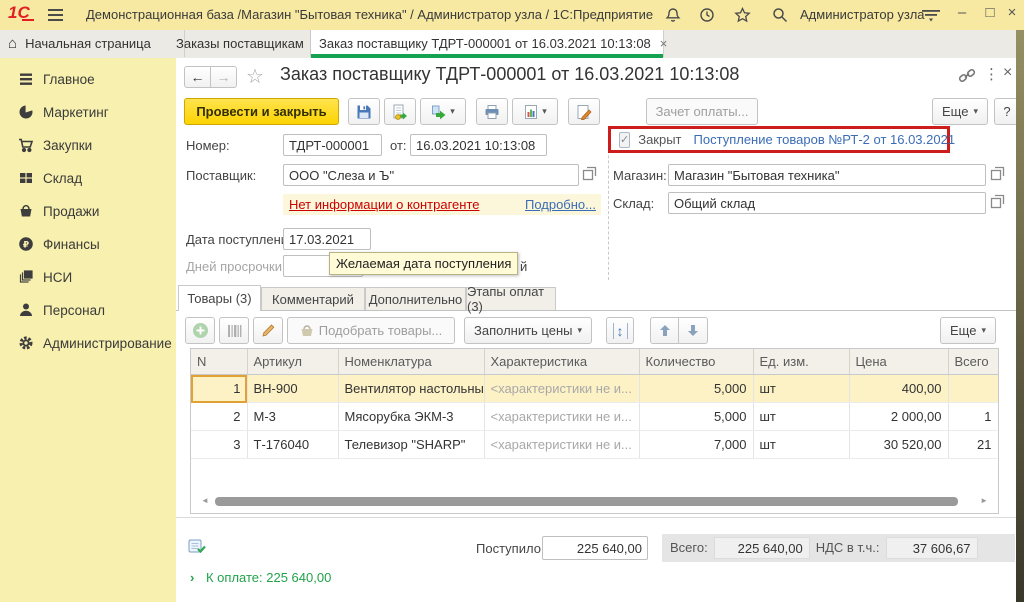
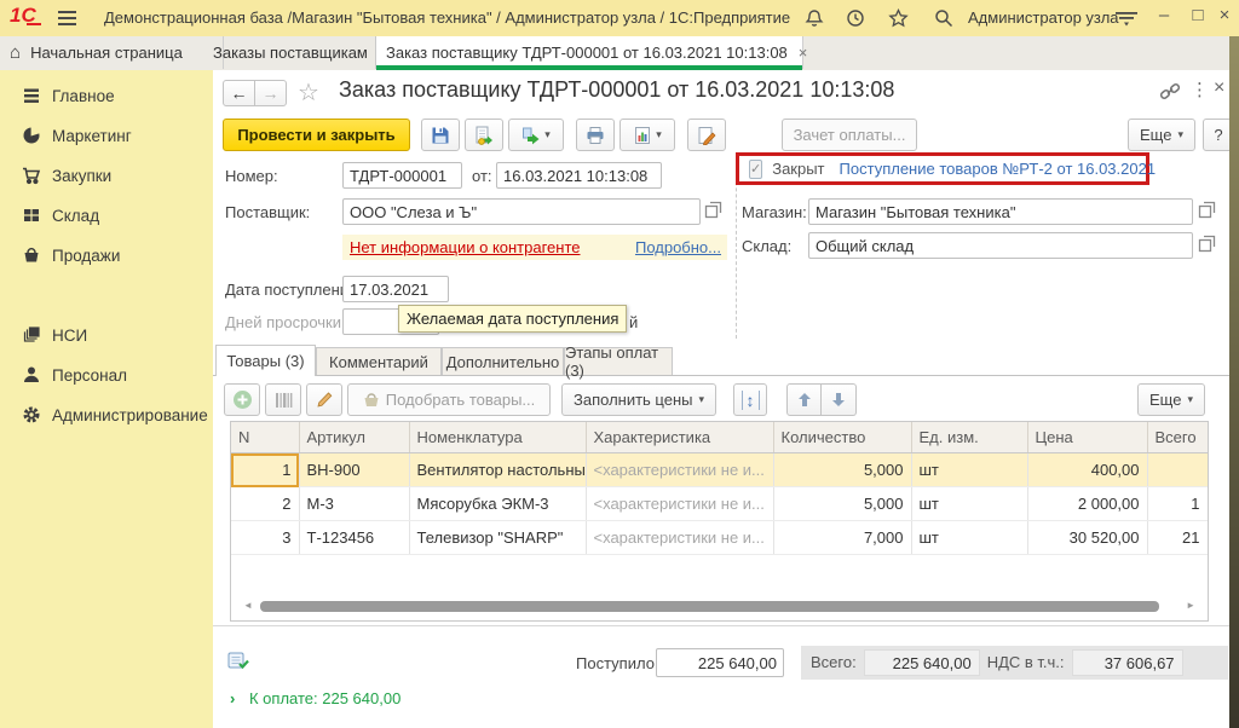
  1С
  Демонстрационная база /Магазин "Бытовая техника" / Администратор узла / 1С:Предприятие
  Администратор узла
  –
  □
  ×
  ⌂
  Начальная страница
  Заказы поставщикам
  Заказ поставщику ТДРТ-000001 от 16.03.2021 10:13:08
  ×
  Главное
  Маркетинг
  Закупки
  Склад
  Продажи
- ₽
- Финансы
  НСИ
  Персонал
  Администрирование
  ←
  →
  ☆
  Заказ поставщику ТДРТ-000001 от 16.03.2021 10:13:08
  ⋮
  ×
  Провести и закрыть
  ▾
  ▾
  Зачет оплаты...
  Еще
  ▾
  ?
  Номер:
  ТДРТ-000001
  от:
  16.03.2021 10:13:08
  Поставщик:
  ООО "Слеза и Ъ"
  Нет информации о контрагенте
  Подробно...
  Дата поступлен
  17.03.2021
  Дней просрочки
  й
  Желаемая дата поступления
  ✓
  Закрыт
  Поступление товаров №РТ-2 от 16.03.2021
  Магазин:
  Магазин "Бытовая техника"
  Склад:
  Общий склад
  Товары (3)
  Комментарий
  Дополнительно
  Этапы оплат (3)
  Подобрать товары...
  Заполнить цены
  ▾
  ↕
  Еще
  ▾
  N	Артикул	Номенклатура	Характеристика	Количество	Ед. изм.	Цена	Всего
  1	ВН-900	Вентилятор настольны	<характеристики не и...	5,000	шт	400,00
  2	М-3	Мясорубка ЭКМ-3	<характеристики не и...	5,000	шт	2 000,00	1
- 3	Т-176040	Телевизор "SHARP"	<характеристики не и...	7,000	шт	30 520,00	21
+ 3	Т-123456	Телевизор "SHARP"	<характеристики не и...	7,000	шт	30 520,00	21
  ◄
  ►
  Поступило
  225 640,00
  Всего:
  225 640,00
  НДС в т.ч.:
  37 606,67
  ›
  К оплате: 225 640,00
